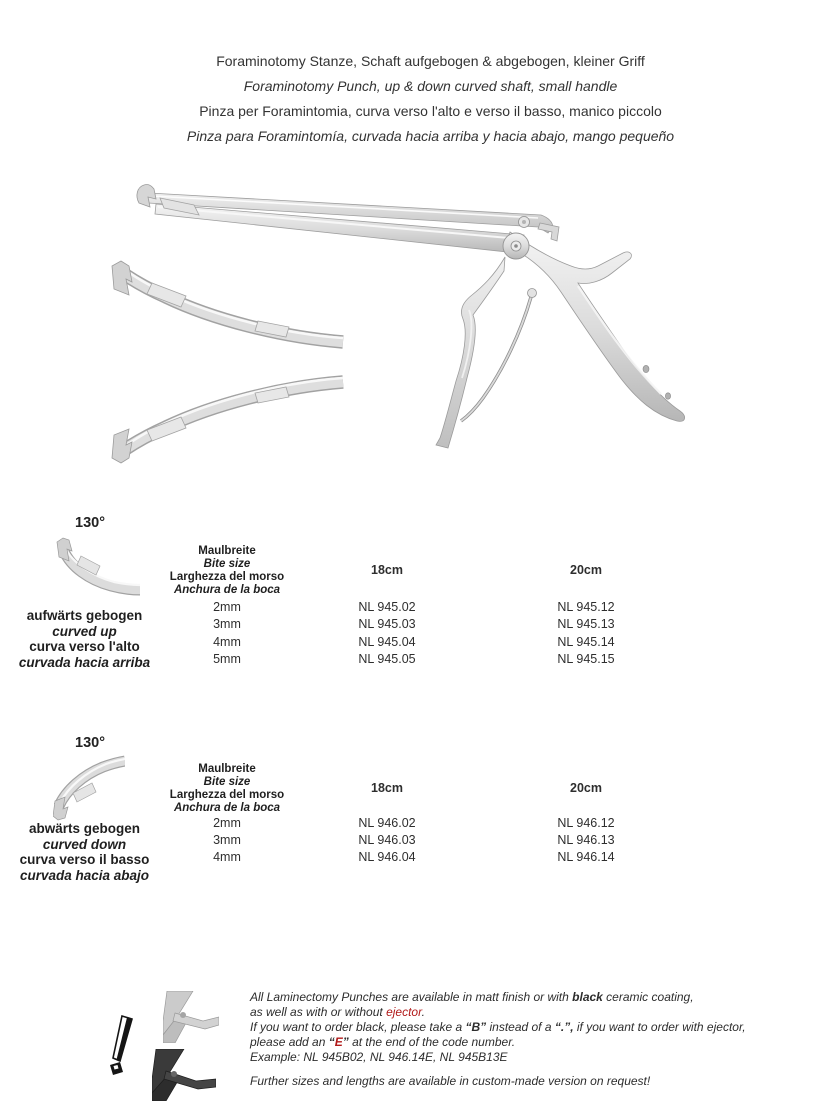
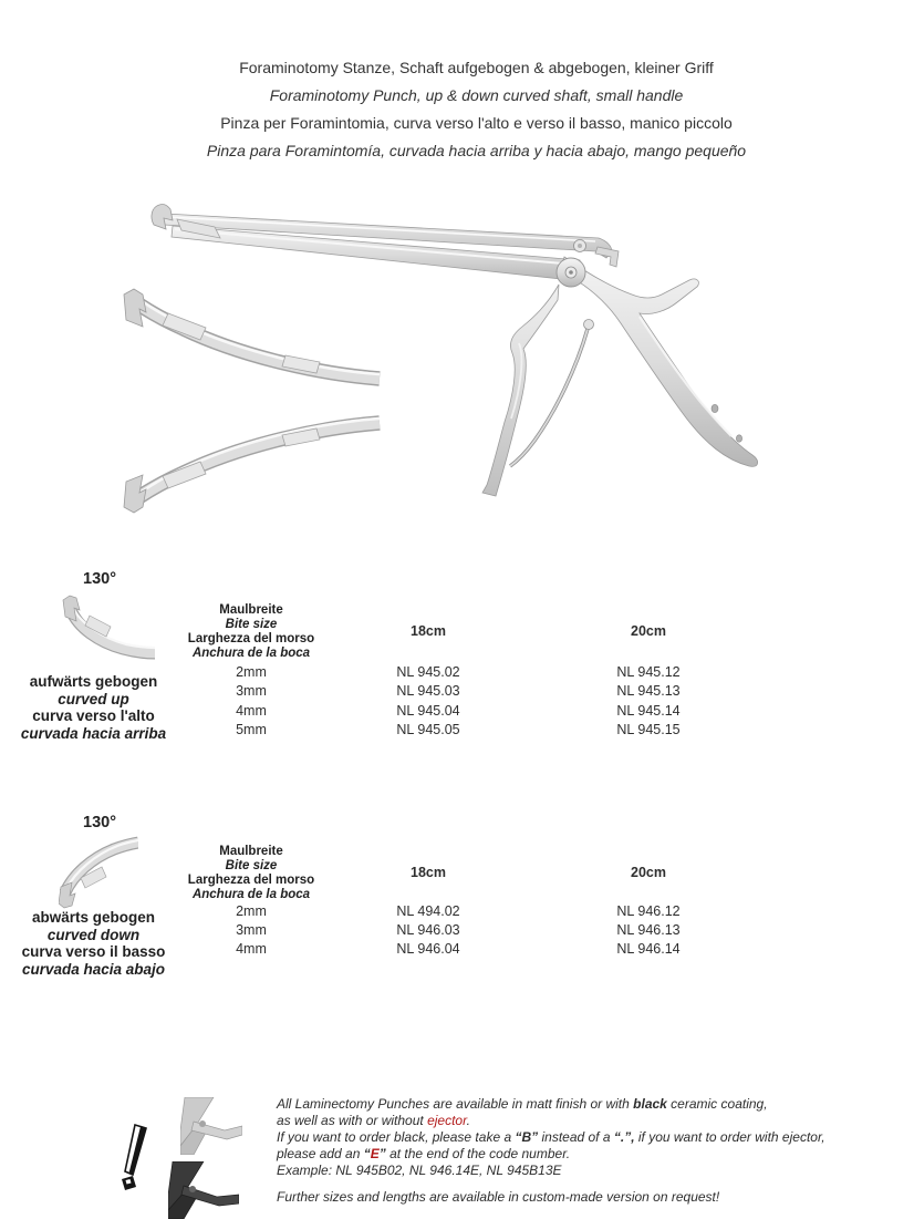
  Foraminotomy Stanze, Schaft aufgebogen & abgebogen, kleiner Griff
  Foraminotomy Punch, up & down curved shaft, small handle
  Pinza per Foramintomia, curva verso l'alto e verso il basso, manico piccolo
  Pinza para Foramintomía, curvada hacia arriba y hacia abajo, mango pequeño
  130°
  aufwärts gebogen
  curved up
  curva verso l'alto
  curvada hacia arriba
  Maulbreite
  Bite size
  Larghezza del morso
  Anchura de la boca
  18cm
  20cm
  2mm
  NL 945.02
  NL 945.12
  3mm
  NL 945.03
  NL 945.13
  4mm
  NL 945.04
  NL 945.14
  5mm
  NL 945.05
  NL 945.15
  130°
  abwärts gebogen
  curved down
  curva verso il basso
  curvada hacia abajo
  Maulbreite
  Bite size
  Larghezza del morso
  Anchura de la boca
  18cm
  20cm
  2mm
- NL 946.02
+ NL 494.02
  NL 946.12
  3mm
  NL 946.03
  NL 946.13
  4mm
  NL 946.04
  NL 946.14
  All Laminectomy Punches are available in matt finish or with black ceramic coating,
  as well as with or without ejector.
  If you want to order black, please take a “B” instead of a “.”, if you want to order with ejector,
  please add an “E” at the end of the code number.
  Example: NL 945B02, NL 946.14E, NL 945B13E
  Further sizes and lengths are available in custom-made version on request!
